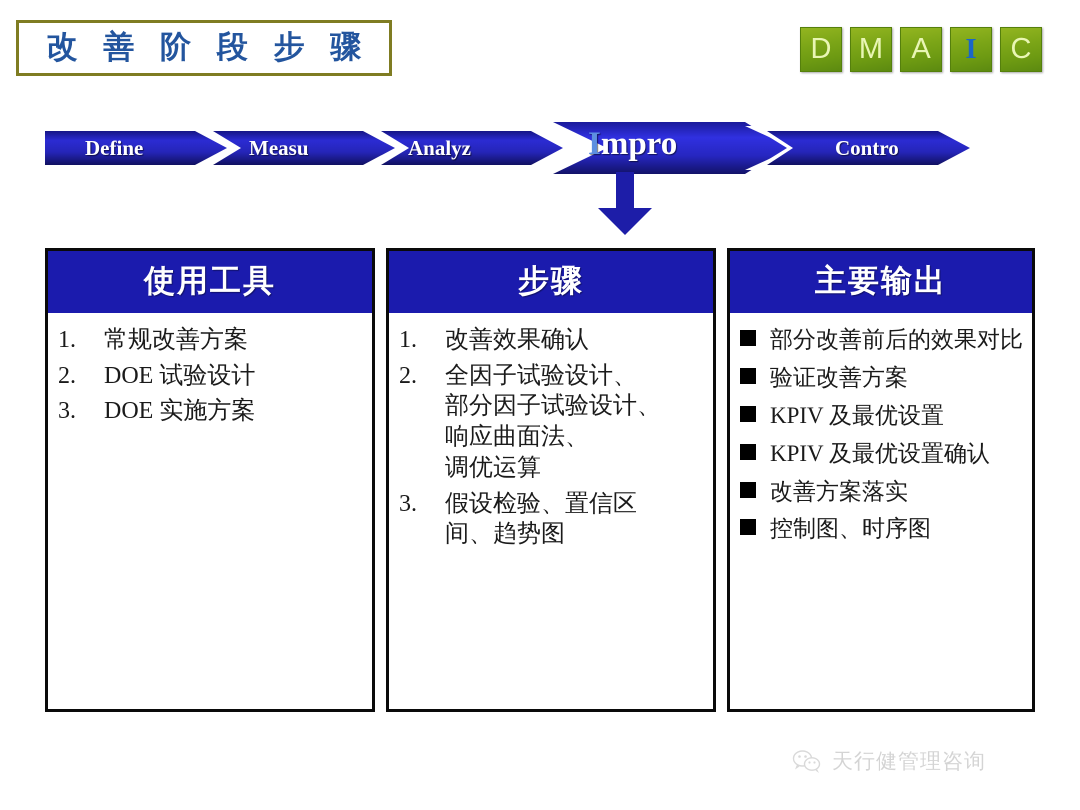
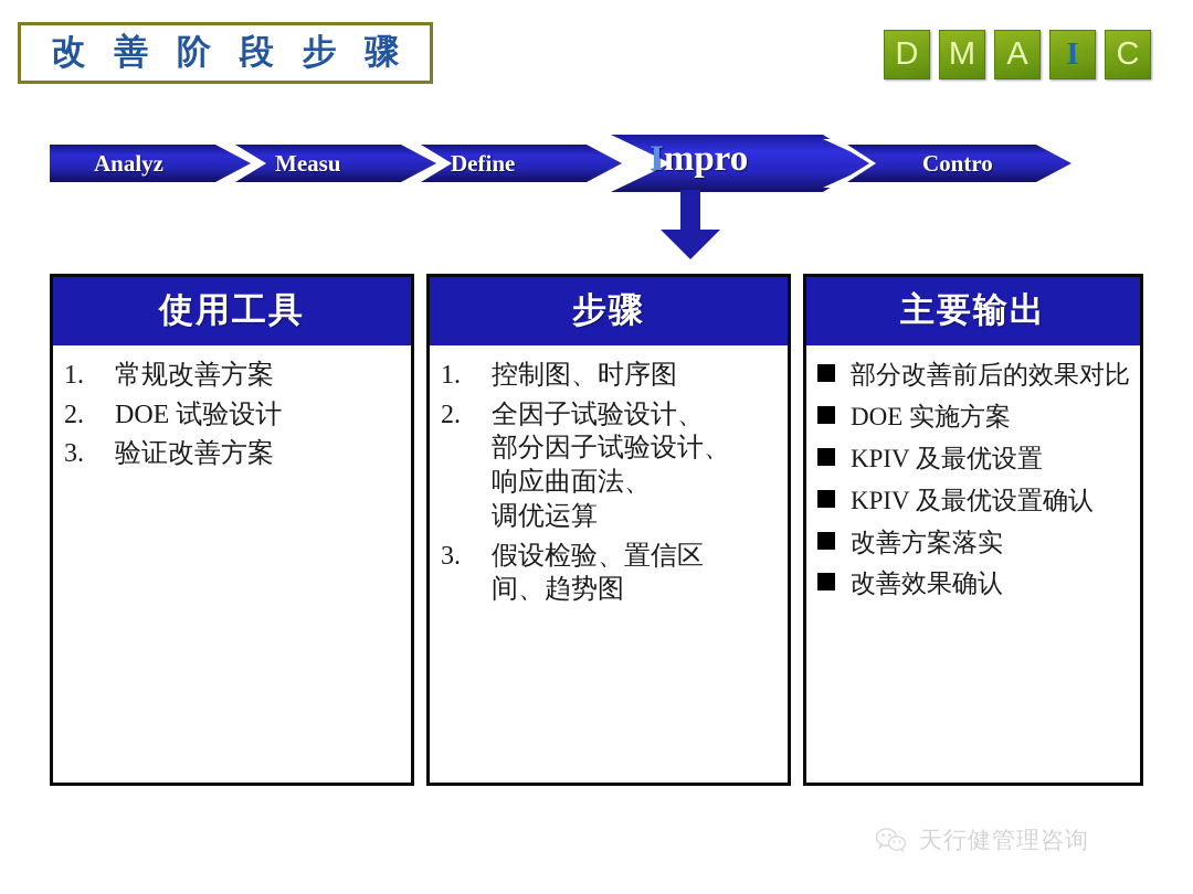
  改 善 阶 段 步 骤
  D
  M
  A
  I
  C
- Define
+ Analyz
  Measu
- Analyz
+ Define
  Impro
  Contro
  使用工具
  1.
  常规改善方案
  2.
  DOE 试验设计
  3.
- DOE 实施方案
+ 验证改善方案
  步骤
  1.
- 改善效果确认
+ 控制图、时序图
  2.
  全因子试验设计、
  部分因子试验设计、
  响应曲面法、
  调优运算
  3.
  假设检验、置信区
  间、趋势图
  主要输出
  部分改善前后的效果对比
- 验证改善方案
+ DOE 实施方案
  KPIV 及最优设置
  KPIV 及最优设置确认
  改善方案落实
- 控制图、时序图
+ 改善效果确认
  天行健管理咨询
